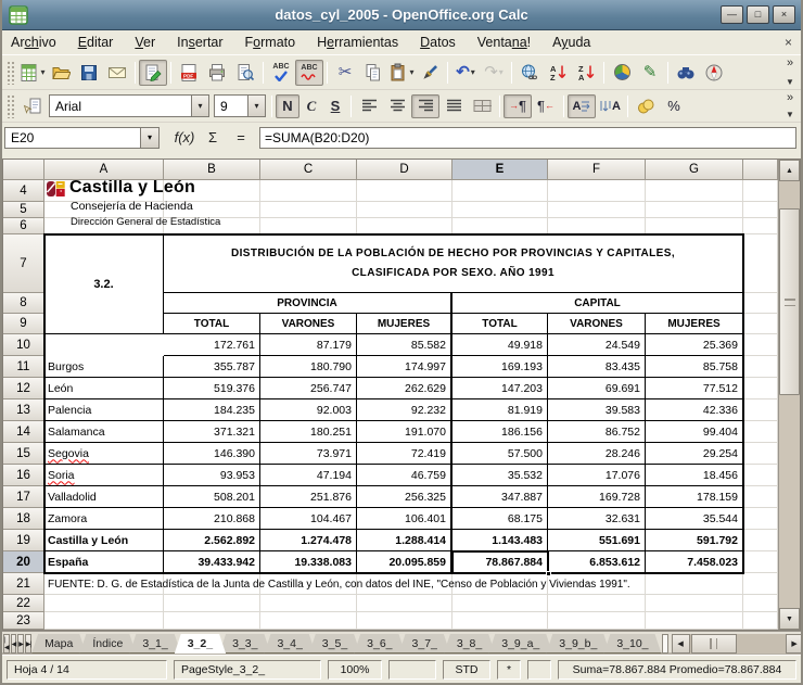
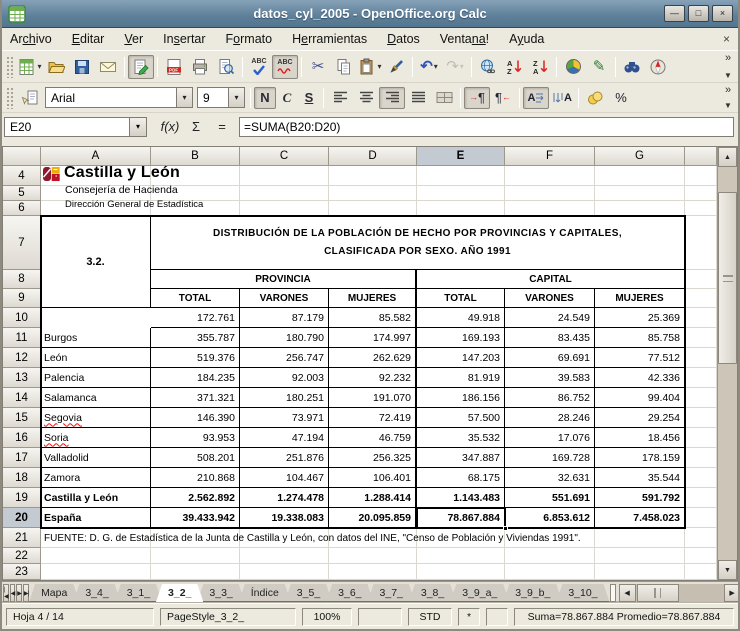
  datos_cyl_2005 - OpenOffice.org Calc
  —
  □
  ×
  Archivo
  Editar
  Ver
  Insertar
  Formato
  Herramientas
  Datos
  Ventana!
  Ayuda
  ×
  ▾
  ✂
  ▾
  ↶
  ▾
  ↷
  ▾
  A
  Z
  Z
  A
  ✎
  »
  ▼
  Arial
  ▾
  9
  ▾
  N
  C
  S
  →
  ¶
  ¶
  ←
  A
  A
  %
  »
  ▼
  E20
  ▾
  f(x)
  Σ
  =
  =SUMA(B20:D20)
  A
  B
  C
  D
  E
  F
  G
  4
  5
  6
  7
  8
  9
  10
  11
  12
  13
  14
  15
  16
  17
  18
  19
  20
  21
  22
  23
  Castilla y León
  Consejería de Hacienda
  Dirección General de Estadística
  3.2.
  DISTRIBUCIÓN DE LA POBLACIÓN DE HECHO POR PROVINCIAS Y CAPITALES,
  CLASIFICADA POR SEXO. AÑO 1991
  PROVINCIA
  CAPITAL
  TOTAL
  VARONES
  MUJERES
  TOTAL
  VARONES
  MUJERES
  172.761
  87.179
  85.582
  49.918
  24.549
  25.369
  Burgos
  355.787
  180.790
  174.997
  169.193
  83.435
  85.758
  León
  519.376
  256.747
  262.629
  147.203
  69.691
  77.512
  Palencia
  184.235
  92.003
  92.232
  81.919
  39.583
  42.336
  Salamanca
  371.321
  180.251
  191.070
  186.156
  86.752
  99.404
  Segovia
  146.390
  73.971
  72.419
  57.500
  28.246
  29.254
  Soria
  93.953
  47.194
  46.759
  35.532
  17.076
  18.456
  Valladolid
  508.201
  251.876
  256.325
  347.887
  169.728
  178.159
  Zamora
  210.868
  104.467
  106.401
  68.175
  32.631
  35.544
  Castilla y León
  2.562.892
  1.274.478
  1.288.414
  1.143.483
  551.691
  591.792
  España
  39.433.942
  19.338.083
  20.095.859
  78.867.884
  6.853.612
  7.458.023
  FUENTE: D. G. de Estadística de la Junta de Castilla y León, con datos del INE, "Censo de Población y Viviendas 1991".
  Mapa
- Índice
+ 3_4_
  3_1_
  3_2_
  3_3_
- 3_4_
+ Índice
  3_5_
  3_6_
  3_7_
  3_8_
  3_9_a_
  3_9_b_
  3_10_
  Hoja 4 / 14
  PageStyle_3_2_
  100%
  STD
  *
  Suma=78.867.884 Promedio=78.867.884
